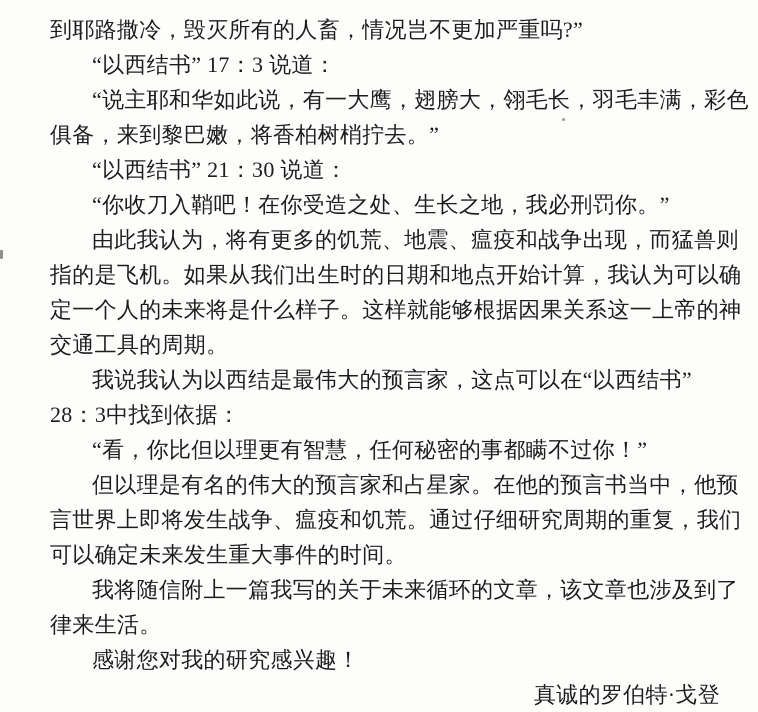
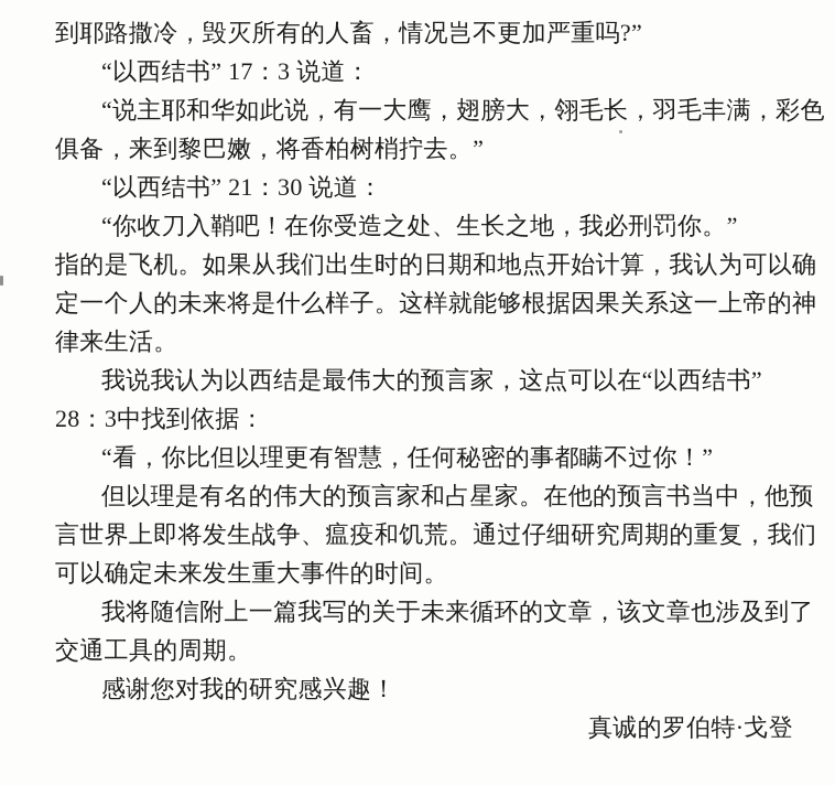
  到耶路撒冷，毁灭所有的人畜，情况岂不更加严重吗?”
  “以西结书” 17：3 说道：
  “说主耶和华如此说，有一大鹰，翅膀大，翎毛长，羽毛丰满，彩色
  俱备，来到黎巴嫩，将香柏树梢拧去。”
  “以西结书” 21：30 说道：
  “你收刀入鞘吧！在你受造之处、生长之地，我必刑罚你。”
- 由此我认为，将有更多的饥荒、地震、瘟疫和战争出现，而猛兽则
  指的是飞机。如果从我们出生时的日期和地点开始计算，我认为可以确
  定一个人的未来将是什么样子。这样就能够根据因果关系这一上帝的神
- 交通工具的周期。
+ 律来生活。
  我说我认为以西结是最伟大的预言家，这点可以在“以西结书”
  28：3中找到依据：
  “看，你比但以理更有智慧，任何秘密的事都瞒不过你！”
  但以理是有名的伟大的预言家和占星家。在他的预言书当中，他预
  言世界上即将发生战争、瘟疫和饥荒。通过仔细研究周期的重复，我们
  可以确定未来发生重大事件的时间。
  我将随信附上一篇我写的关于未来循环的文章，该文章也涉及到了
- 律来生活。
+ 交通工具的周期。
  感谢您对我的研究感兴趣！
  真诚的罗伯特·戈登
